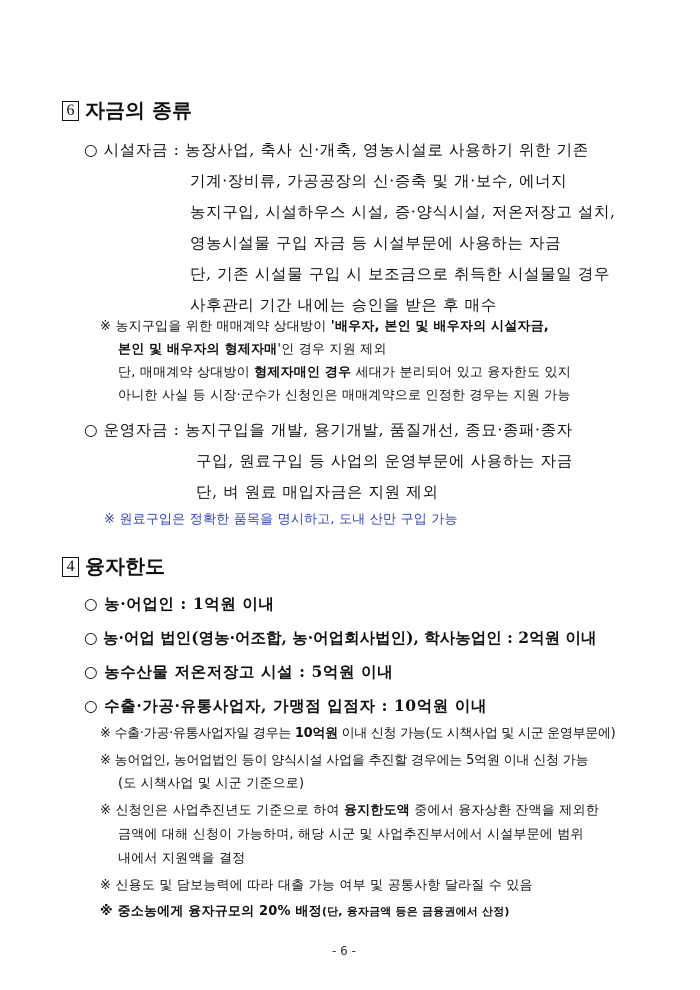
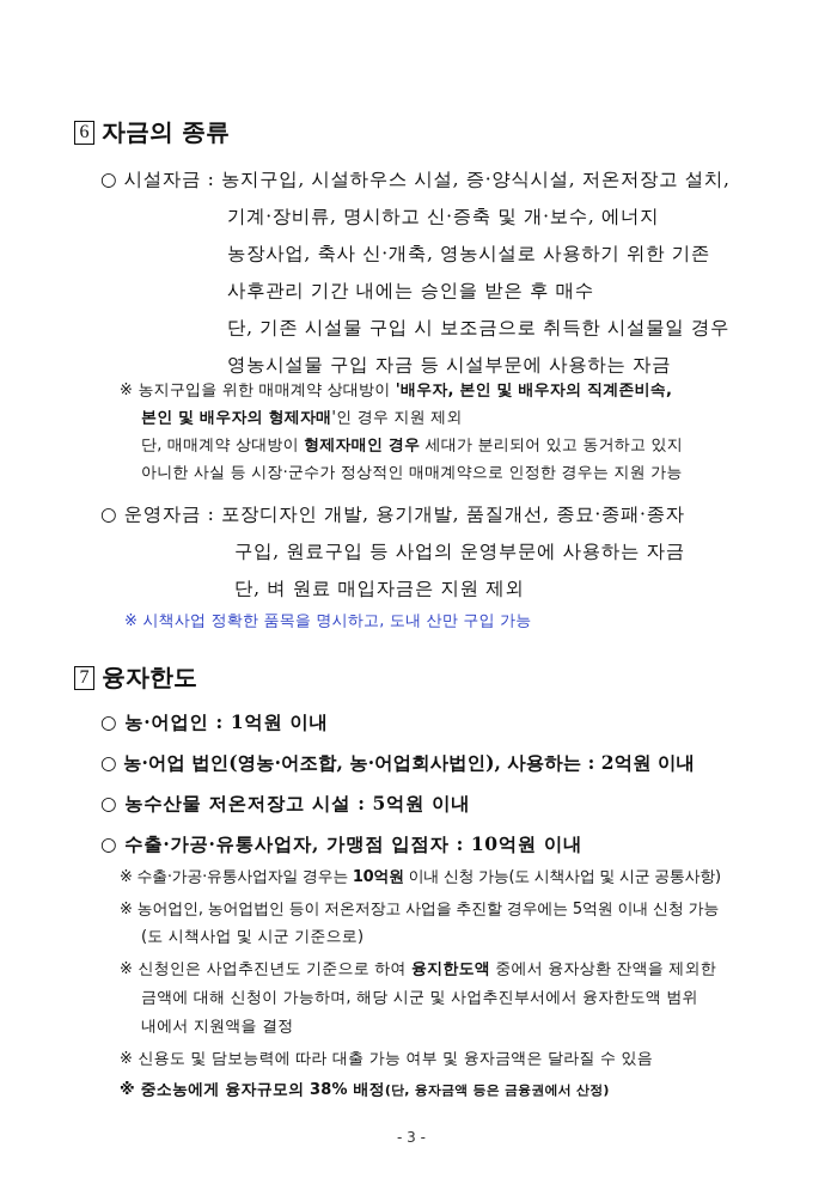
  6 자금의 종류
- ○ 시설자금 : 농장사업, 축사 신·개축, 영농시설로 사용하기 위한 기존
+ ○ 시설자금 : 농지구입, 시설하우스 시설, 증·양식시설, 저온저장고 설치,
- 기계·장비류, 가공공장의 신·증축 및 개·보수, 에너지
+ 기계·장비류, 명시하고 신·증축 및 개·보수, 에너지
- 농지구입, 시설하우스 시설, 증·양식시설, 저온저장고 설치,
+ 농장사업, 축사 신·개축, 영농시설로 사용하기 위한 기존
- 영농시설물 구입 자금 등 시설부문에 사용하는 자금
+ 사후관리 기간 내에는 승인을 받은 후 매수
  단, 기존 시설물 구입 시 보조금으로 취득한 시설물일 경우
- 사후관리 기간 내에는 승인을 받은 후 매수
+ 영농시설물 구입 자금 등 시설부문에 사용하는 자금
- ※ 농지구입을 위한 매매계약 상대방이 '배우자, 본인 및 배우자의 시설자금,
+ ※ 농지구입을 위한 매매계약 상대방이 '배우자, 본인 및 배우자의 직계존비속,
  본인 및 배우자의 형제자매'인 경우 지원 제외
- 단, 매매계약 상대방이 형제자매인 경우 세대가 분리되어 있고 융자한도 있지
+ 단, 매매계약 상대방이 형제자매인 경우 세대가 분리되어 있고 동거하고 있지
- 아니한 사실 등 시장·군수가 신청인은 매매계약으로 인정한 경우는 지원 가능
+ 아니한 사실 등 시장·군수가 정상적인 매매계약으로 인정한 경우는 지원 가능
- ○ 운영자금 : 농지구입을 개발, 용기개발, 품질개선, 종묘·종패·종자
+ ○ 운영자금 : 포장디자인 개발, 용기개발, 품질개선, 종묘·종패·종자
  구입, 원료구입 등 사업의 운영부문에 사용하는 자금
  단, 벼 원료 매입자금은 지원 제외
- ※ 원료구입은 정확한 품목을 명시하고, 도내 산만 구입 가능
+ ※ 시책사업 정확한 품목을 명시하고, 도내 산만 구입 가능
- 4 융자한도
+ 7 융자한도
  ○ 농·어업인 : 1억원 이내
- ○ 농·어업 법인(영농·어조합, 농·어업회사법인), 학사농업인 : 2억원 이내
+ ○ 농·어업 법인(영농·어조합, 농·어업회사법인), 사용하는 : 2억원 이내
  ○ 농수산물 저온저장고 시설 : 5억원 이내
  ○ 수출·가공·유통사업자, 가맹점 입점자 : 10억원 이내
- ※ 수출·가공·유통사업자일 경우는 10억원 이내 신청 가능(도 시책사업 및 시군 운영부문에)
+ ※ 수출·가공·유통사업자일 경우는 10억원 이내 신청 가능(도 시책사업 및 시군 공통사항)
- ※ 농어업인, 농어업법인 등이 양식시설 사업을 추진할 경우에는 5억원 이내 신청 가능
+ ※ 농어업인, 농어업법인 등이 저온저장고 사업을 추진할 경우에는 5억원 이내 신청 가능
  (도 시책사업 및 시군 기준으로)
  ※ 신청인은 사업추진년도 기준으로 하여 융지한도액 중에서 융자상환 잔액을 제외한
- 금액에 대해 신청이 가능하며, 해당 시군 및 사업추진부서에서 시설부문에 범위
+ 금액에 대해 신청이 가능하며, 해당 시군 및 사업추진부서에서 융자한도액 범위
  내에서 지원액을 결정
- ※ 신용도 및 담보능력에 따라 대출 가능 여부 및 공통사항 달라질 수 있음
+ ※ 신용도 및 담보능력에 따라 대출 가능 여부 및 융자금액은 달라질 수 있음
- ※ 중소농에게 융자규모의 20% 배정(단, 융자금액 등은 금융권에서 산정)
+ ※ 중소농에게 융자규모의 38% 배정(단, 융자금액 등은 금융권에서 산정)
- - 6 -
+ - 3 -
